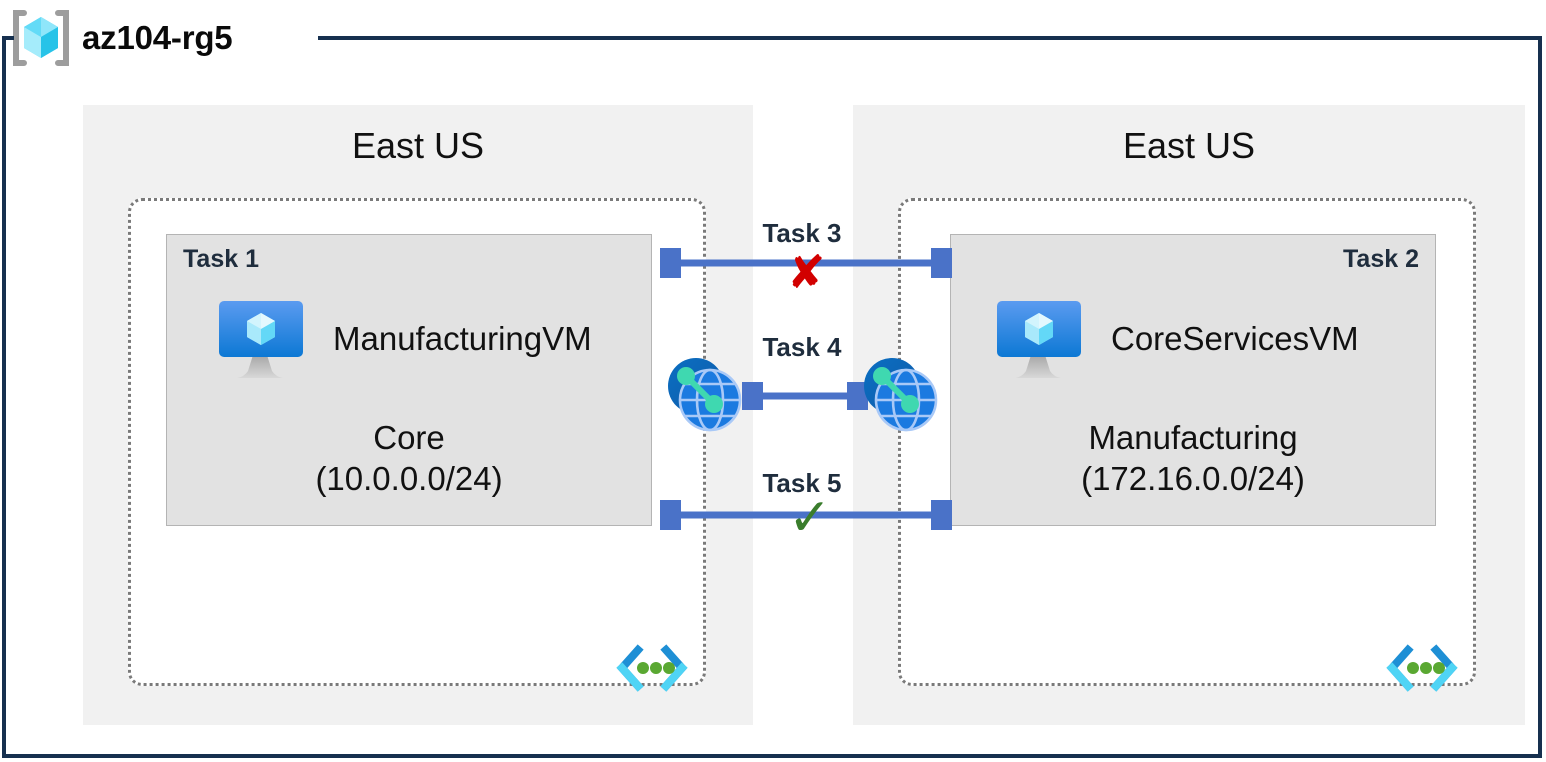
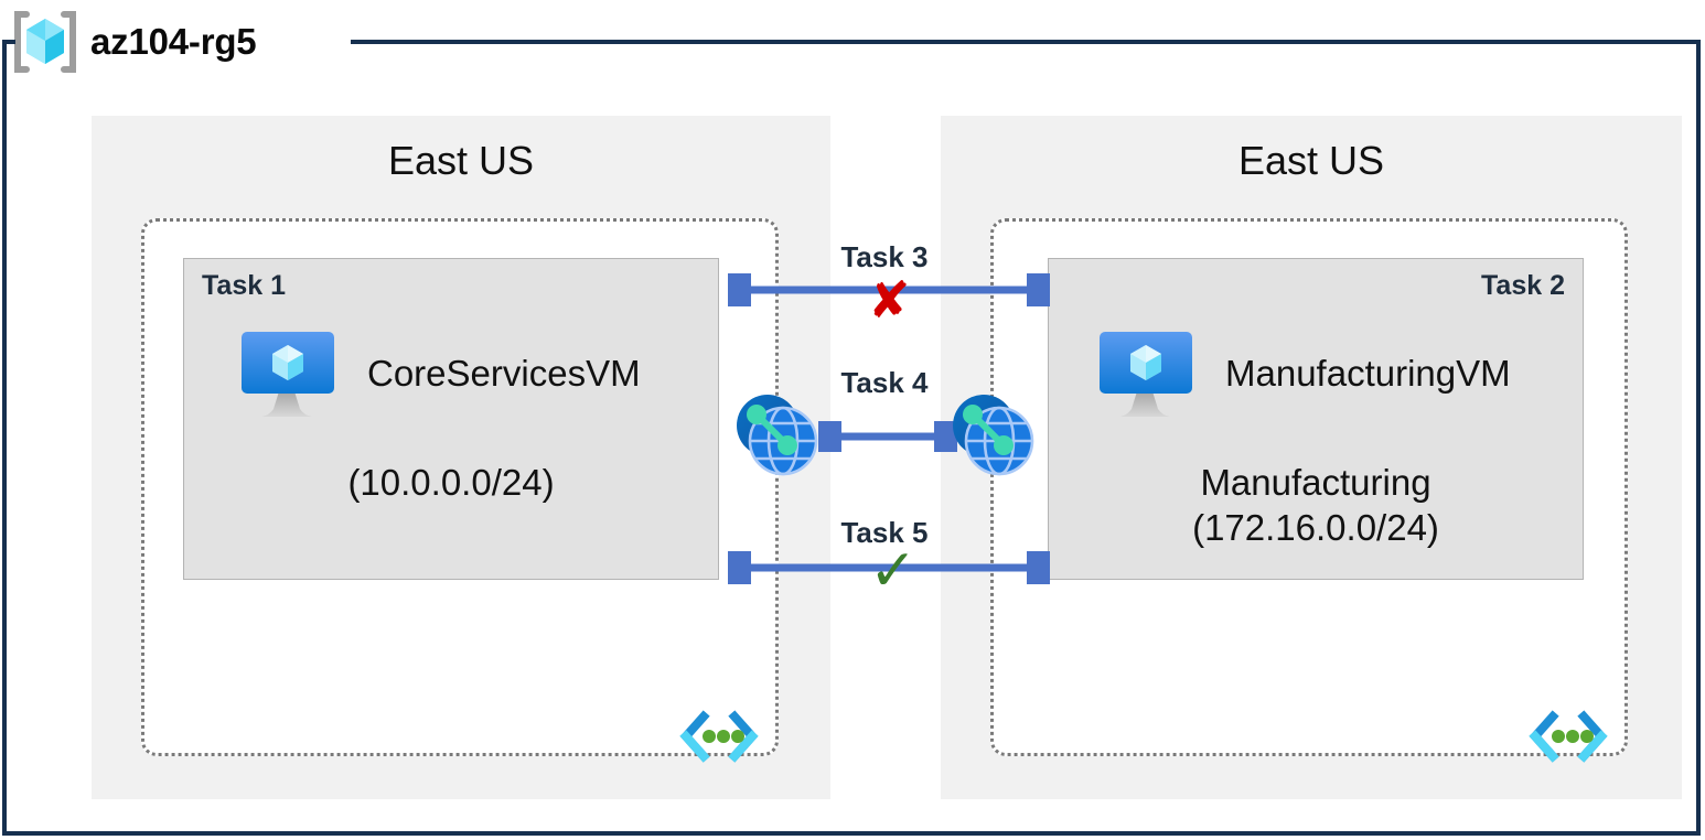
  az104-rg5
  East US
  Task 1
- ManufacturingVM
+ CoreServicesVM
- Core
  (10.0.0.0/24)
  East US
  Task 2
- CoreServicesVM
+ ManufacturingVM
  Manufacturing
  (172.16.0.0/24)
  Task 3
  ✘
  Task 4
  Task 5
  ✓
